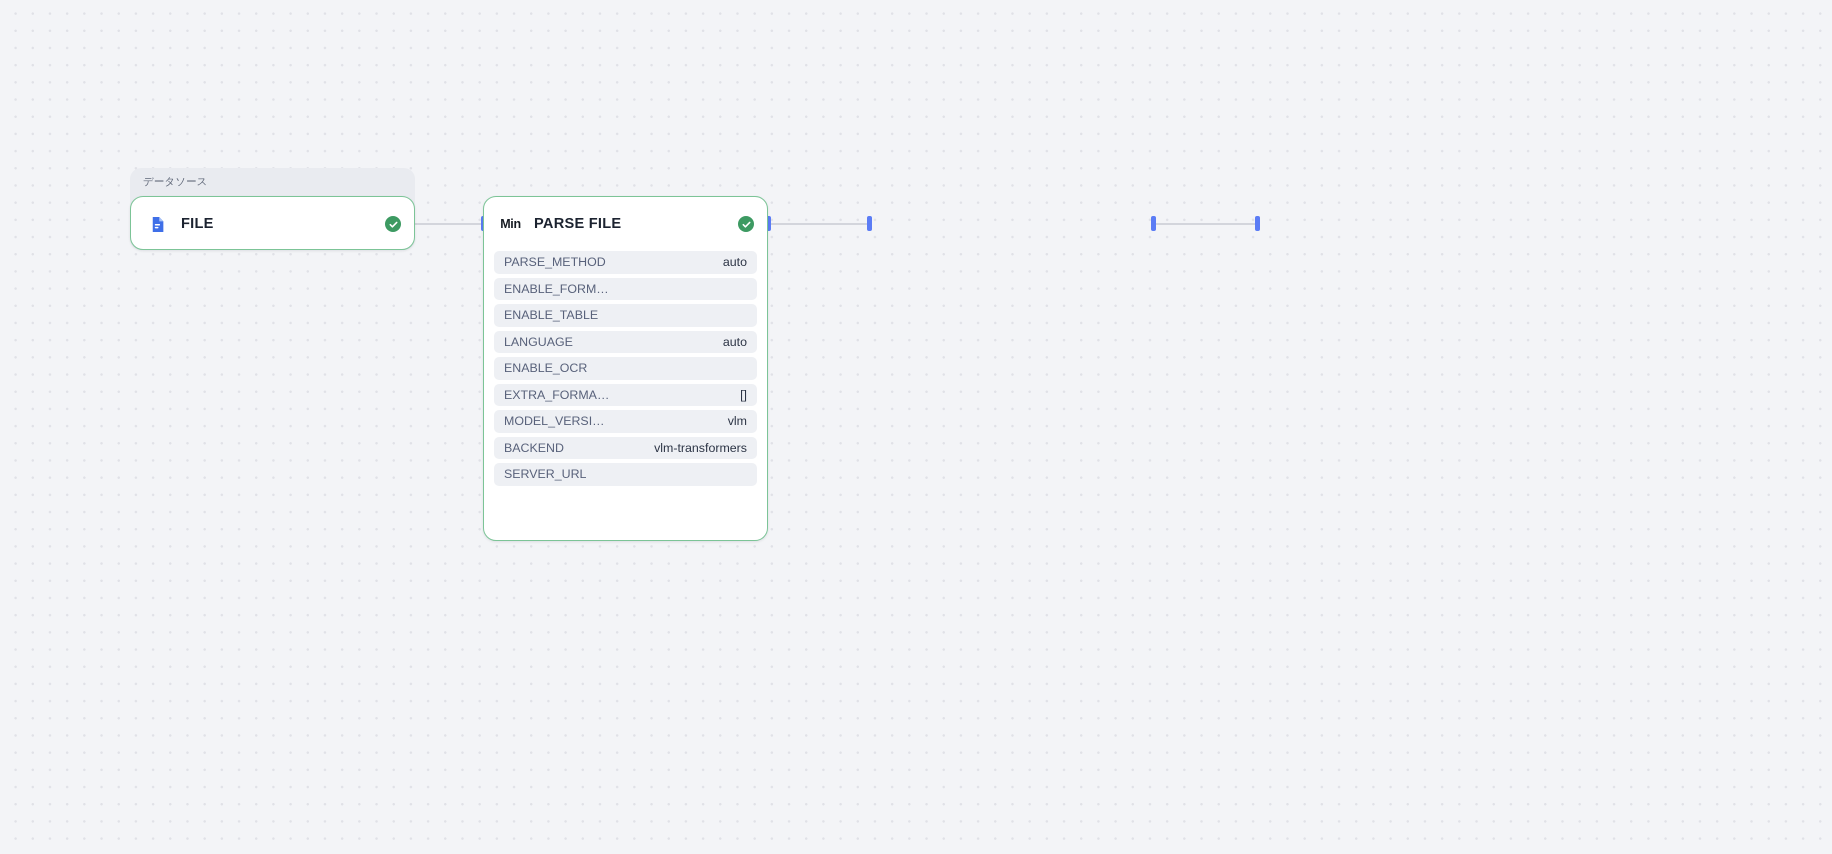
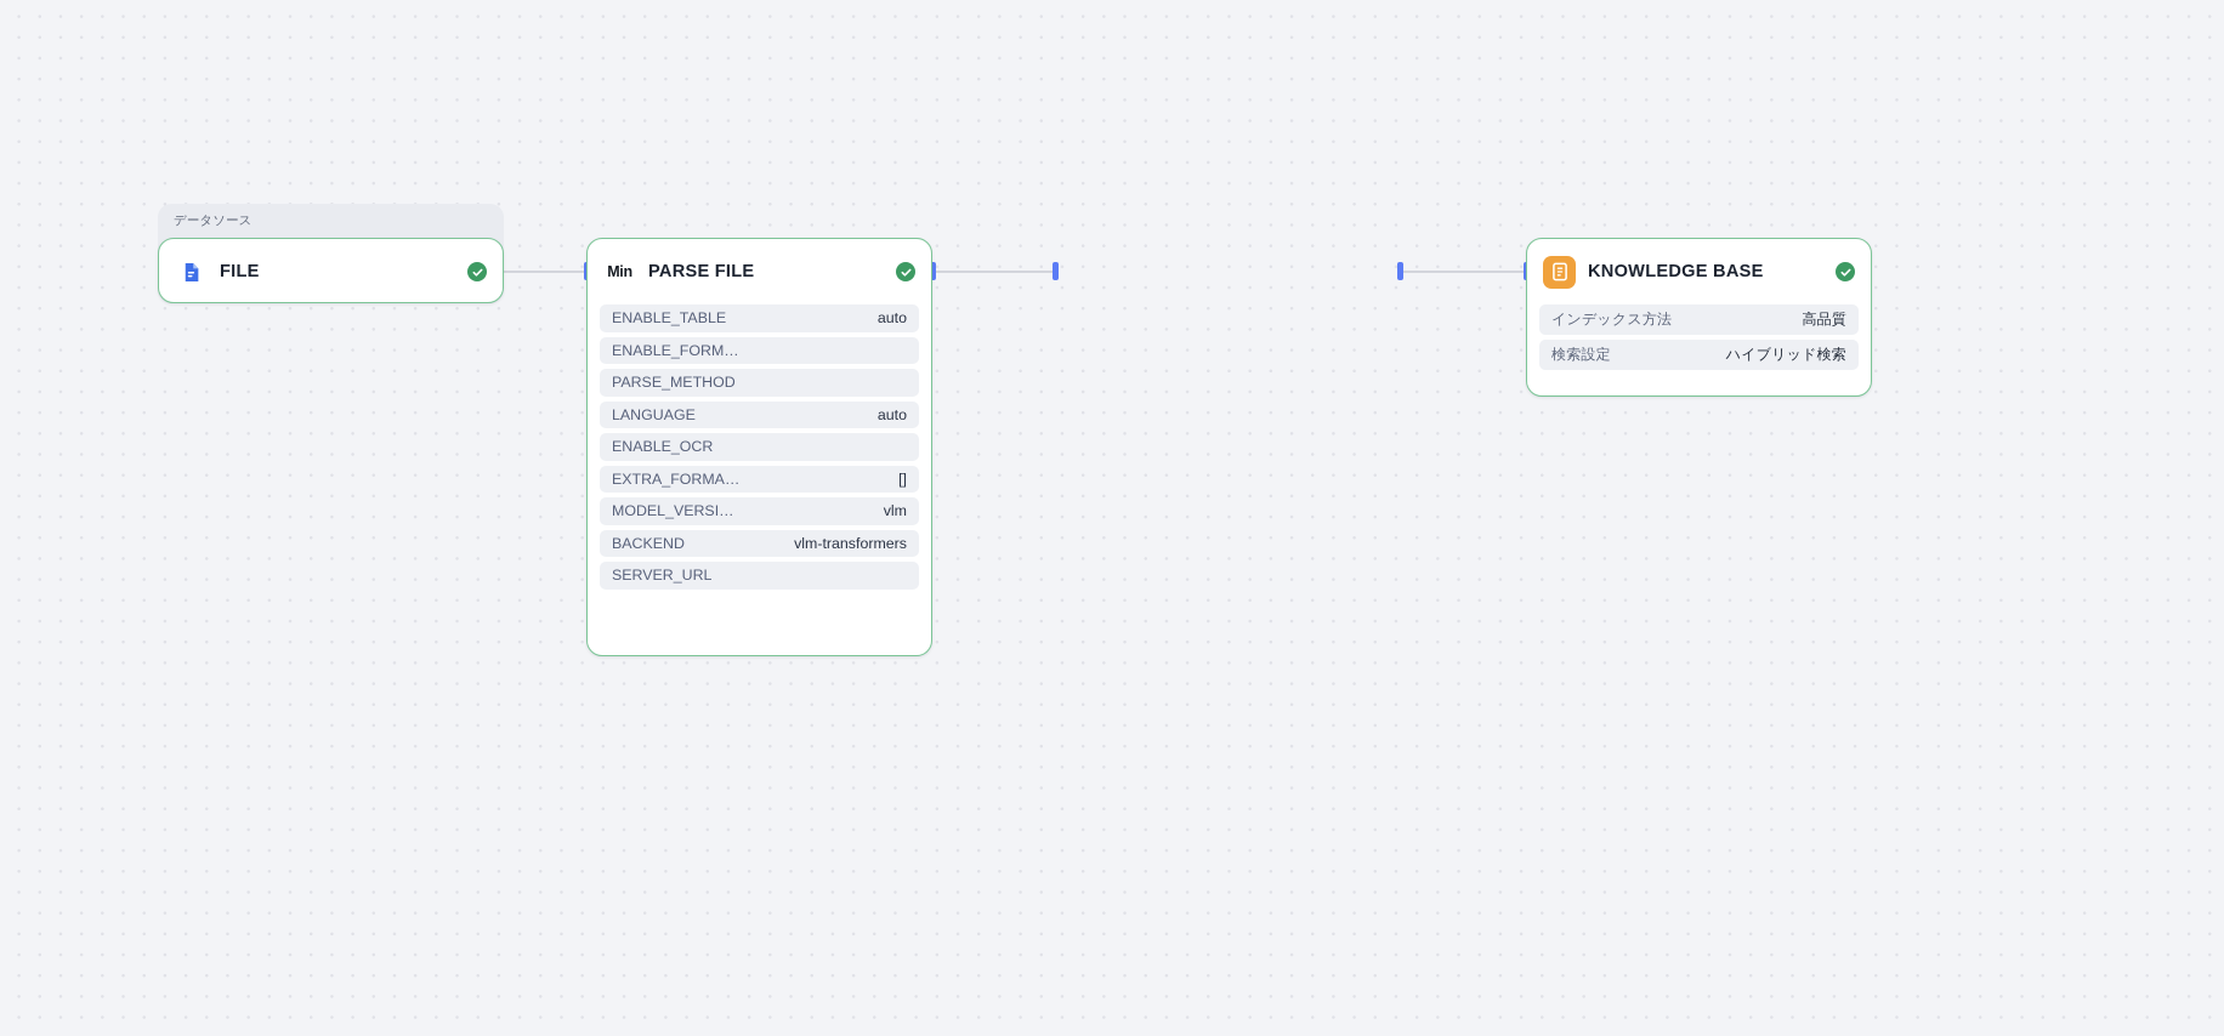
  データソース
  FILE
  Min
  PARSE FILE
- PARSE_METHOD
+ ENABLE_TABLE
  auto
  ENABLE_FORM…
- ENABLE_TABLE
+ PARSE_METHOD
  LANGUAGE
  auto
  ENABLE_OCR
  EXTRA_FORMA…
  []
  MODEL_VERSI…
  vlm
  BACKEND
  vlm-transformers
  SERVER_URL
+ KNOWLEDGE BASE
+ インデックス方法
+ 高品質
+ 検索設定
+ ハイブリッド検索
